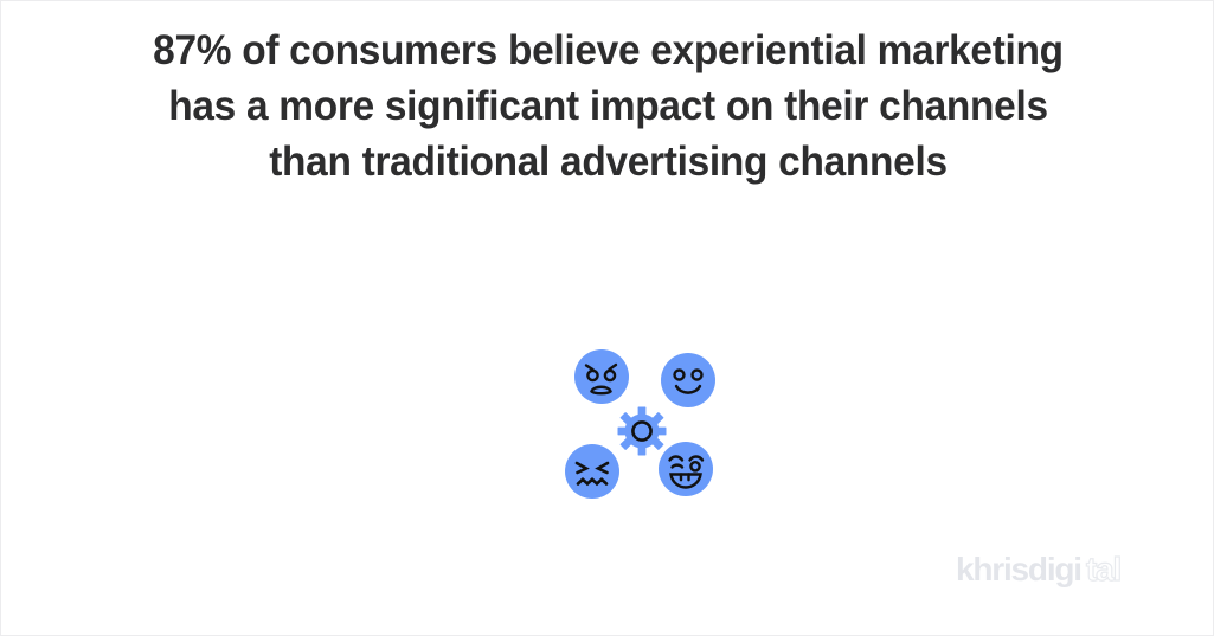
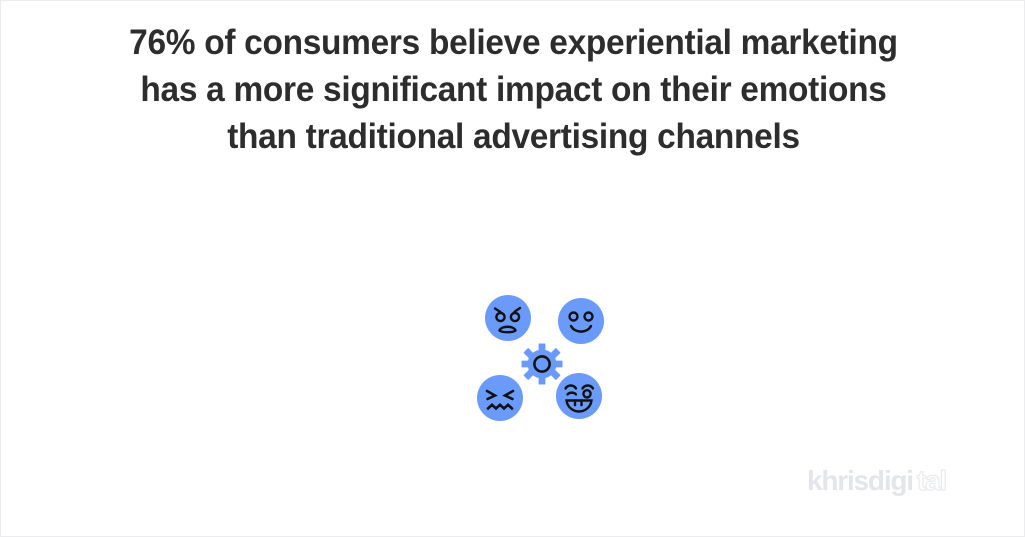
- 87% of consumers believe experiential marketing
+ 76% of consumers believe experiential marketing
- has a more significant impact on their channels
+ has a more significant impact on their emotions
  than traditional advertising channels
  khrisdigi
